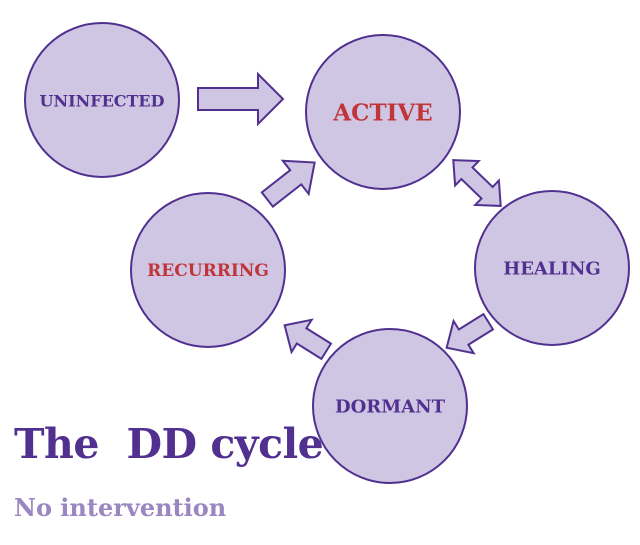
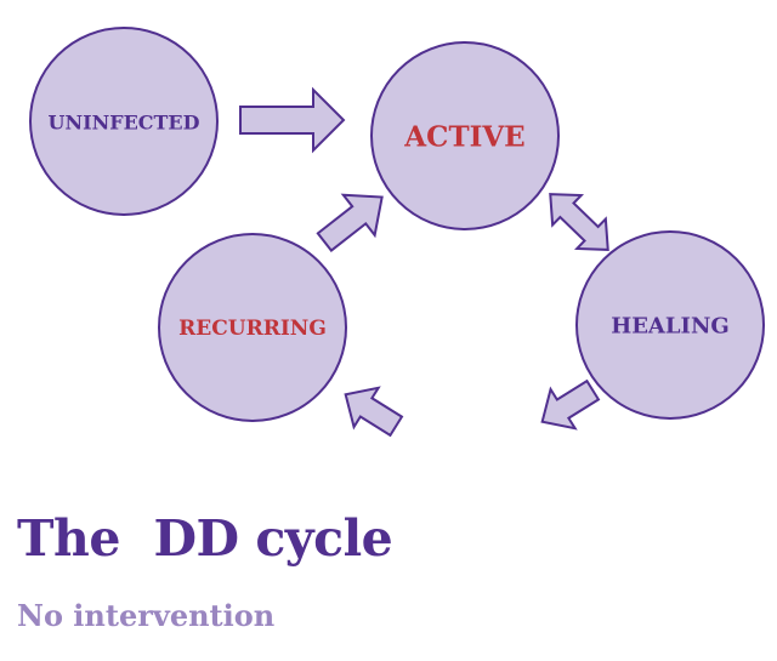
  UNINFECTED
  ACTIVE
  HEALING
- DORMANT
  RECURRING
  The DD cycle
  No intervention
